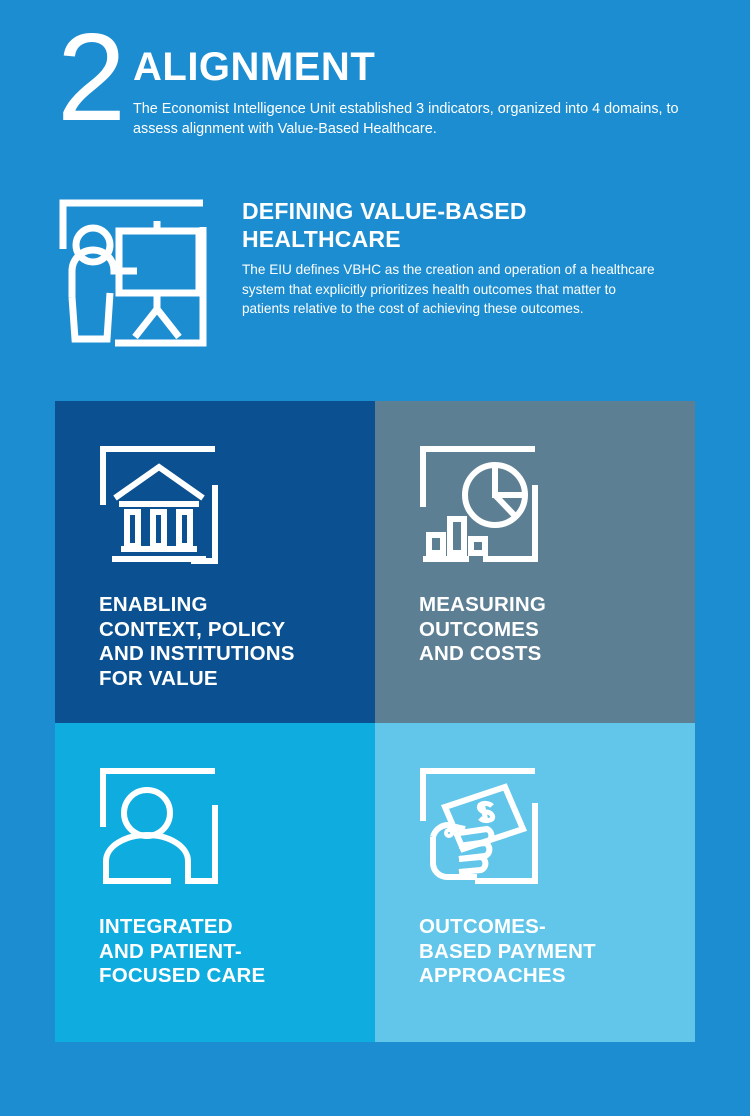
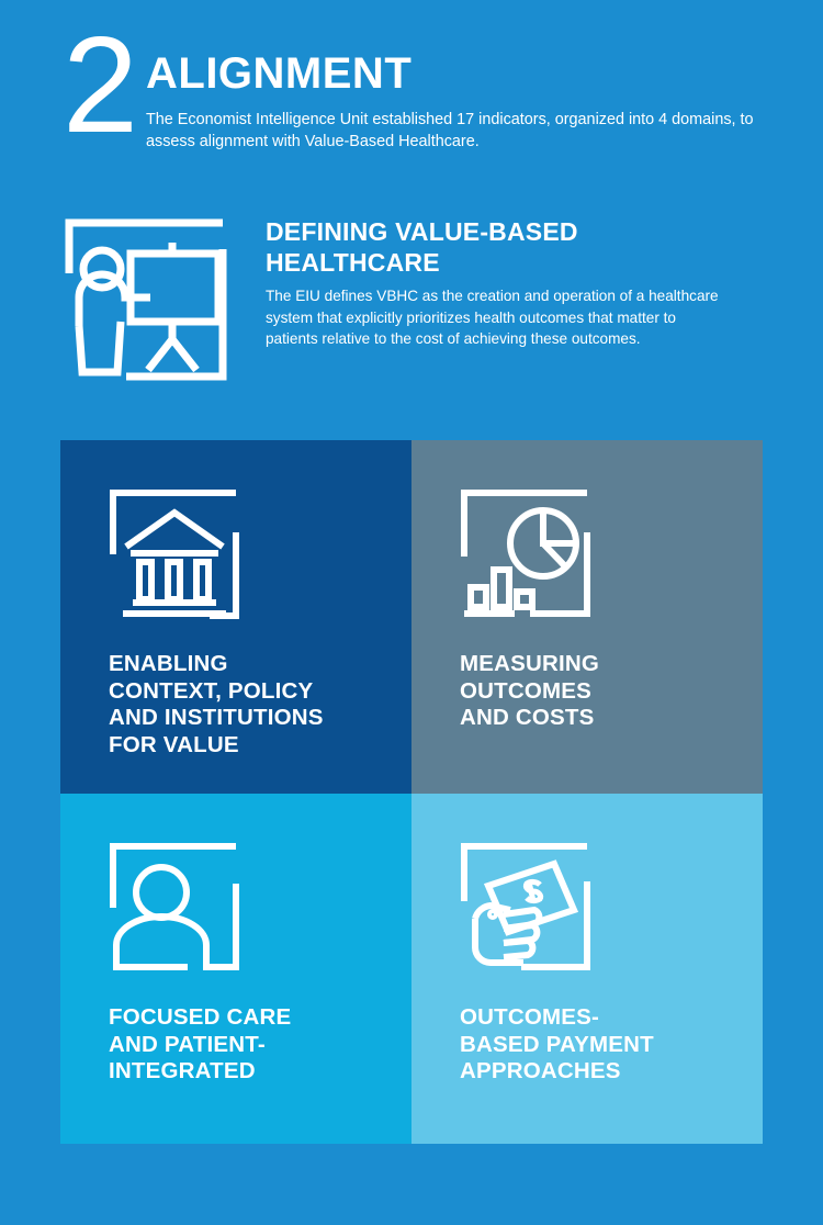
  2
  ALIGNMENT
- The Economist Intelligence Unit established 3 indicators, organized into 4 domains, to assess alignment with Value-Based Healthcare.
+ The Economist Intelligence Unit established 17 indicators, organized into 4 domains, to assess alignment with Value-Based Healthcare.
  DEFINING VALUE-BASED HEALTHCARE
  The EIU defines VBHC as the creation and operation of a healthcare system that explicitly prioritizes health outcomes that matter to patients relative to the cost of achieving these outcomes.
  ENABLING
  CONTEXT, POLICY
  AND INSTITUTIONS
  FOR VALUE
  MEASURING
  OUTCOMES
  AND COSTS
- INTEGRATED
+ FOCUSED CARE
  AND PATIENT-
- FOCUSED CARE
+ INTEGRATED
  OUTCOMES-
  BASED PAYMENT
  APPROACHES
